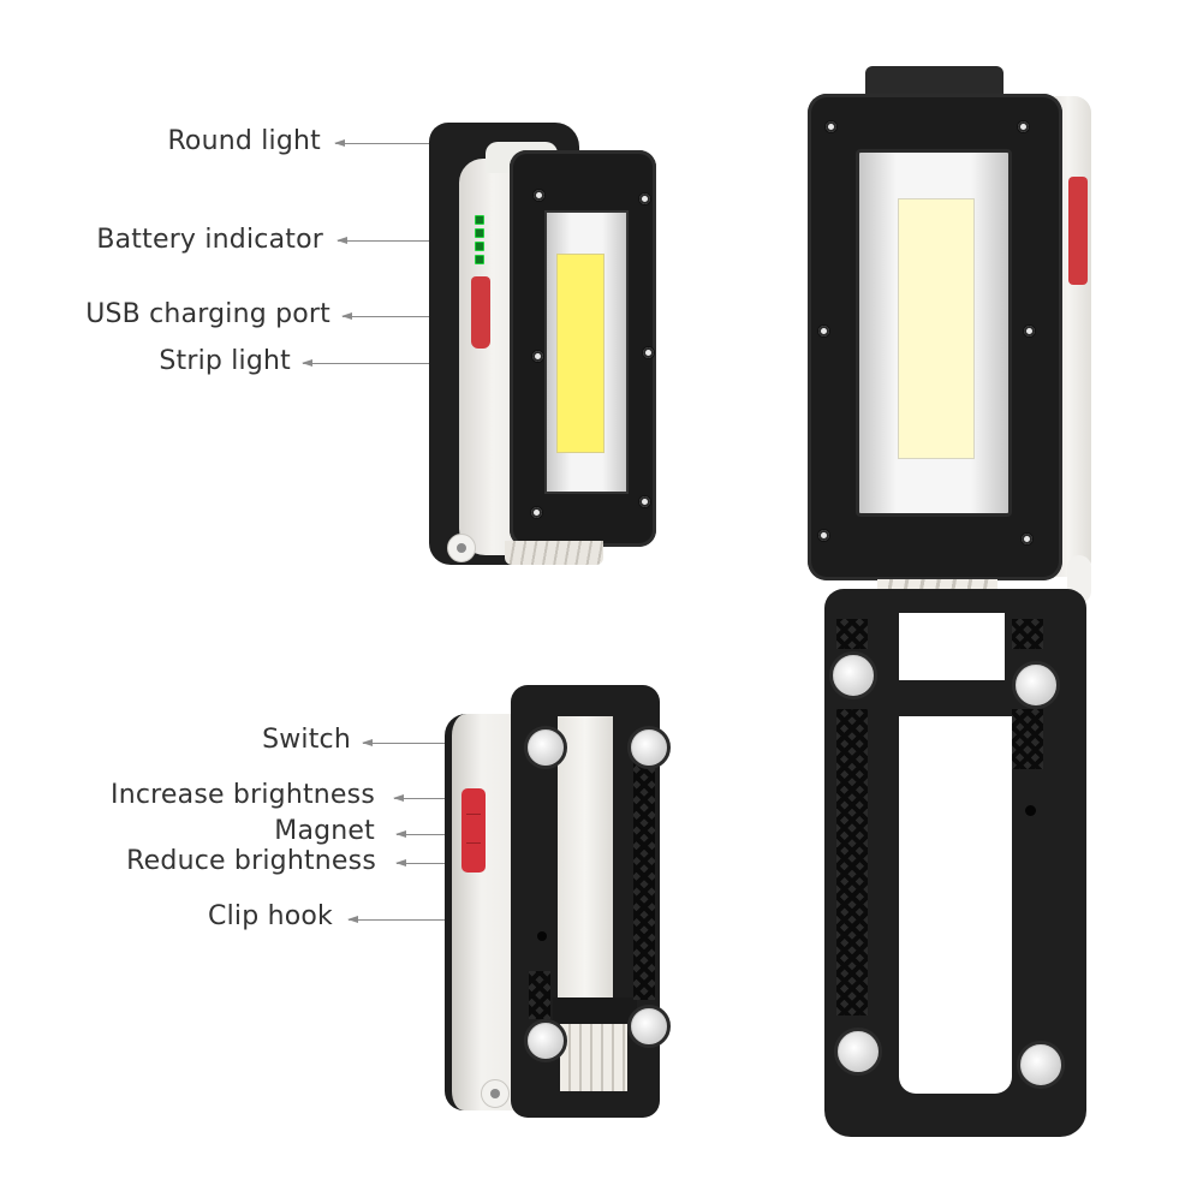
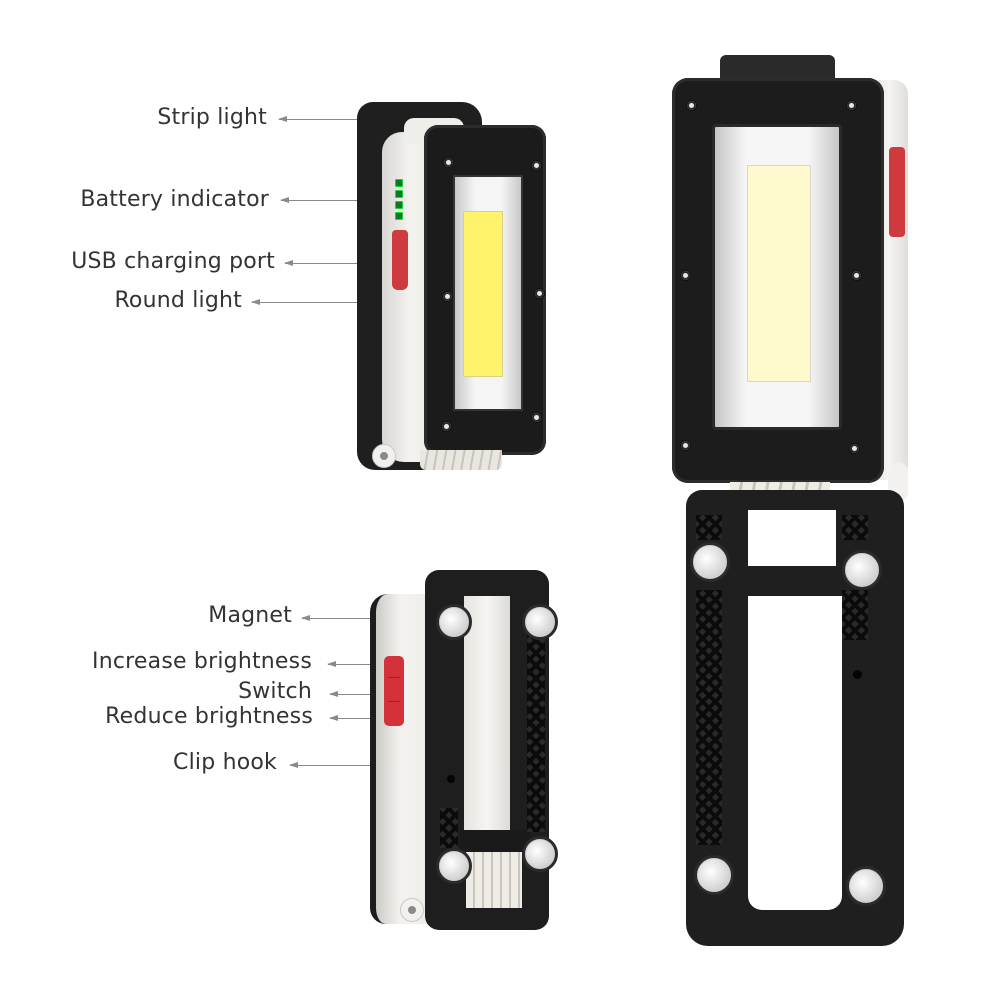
- Round light
+ Strip light
  Battery indicator
  USB charging port
- Strip light
+ Round light
- Switch
+ Magnet
  Increase brightness
- Magnet
+ Switch
  Reduce brightness
  Clip hook
